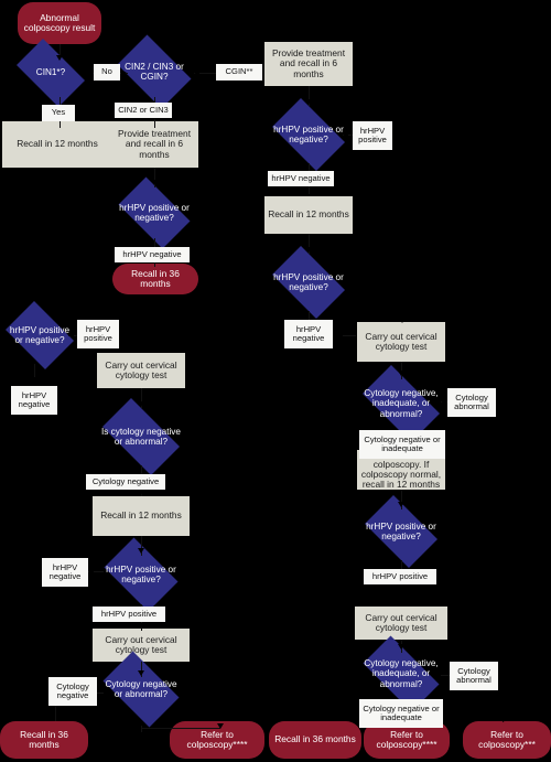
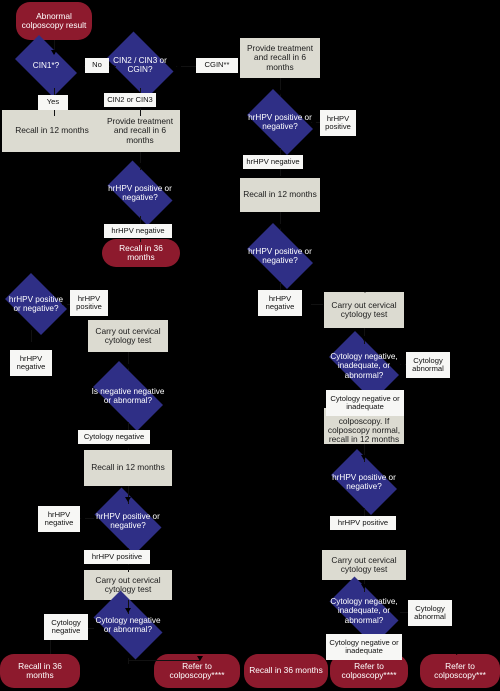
  Abnormal colposcopy result
  CIN1*?
  No
  Yes
  Recall in 12 months
  CIN2 / CIN3 or CGIN?
  CGIN**
  CIN2 or CIN3
  Provide treatment and recall in 6 months
  hrHPV positive or negative?
  hrHPV negative
  Recall in 36 months
  Provide treatment and recall in 6 months
  hrHPV positive or negative?
  hrHPV positive
  hrHPV negative
  Recall in 12 months
  hrHPV positive or negative?
  hrHPV negative
  hrHPV positive or negative?
  hrHPV positive
  hrHPV negative
  Carry out cervical cytology test
- Is cytology negative or abnormal?
+ Is negative negative or abnormal?
  Cytology negative
  Recall in 12 months
  hrHPV positive or negative?
  hrHPV negative
  hrHPV positive
  Carry out cervical cytology test
  Cytology negative or abnormal?
  Cytology negative
  Carry out cervical cytology test
  Cytology negative, inadequate, or abnormal?
  Cytology abnormal
  Cytology negative or inadequate
  colposcopy. If colposcopy normal, recall in 12 months
  hrHPV positive or negative?
  hrHPV positive
  Carry out cervical cytology test
  Cytology negative, inadequate, or abnormal?
  Cytology abnormal
  Cytology negative or inadequate
  Recall in 36 months
  Refer to colposcopy****
  Recall in 36 months
  Refer to colposcopy****
  Refer to colposcopy***
